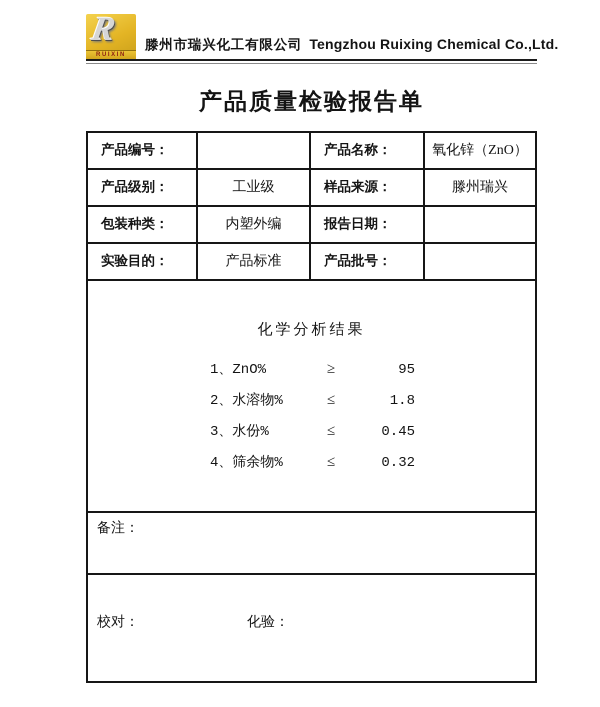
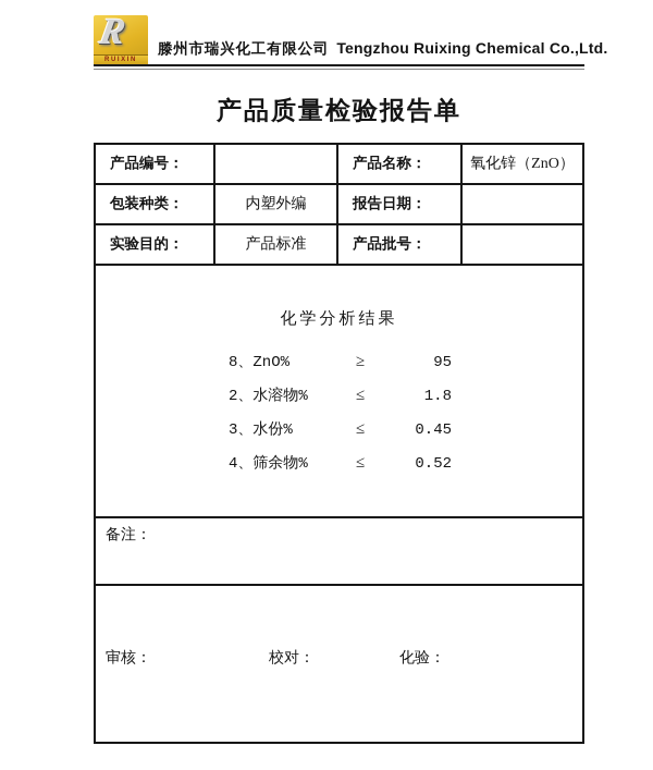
  滕州市瑞兴化工有限公司
  Tengzhou Ruixing Chemical Co.,Ltd.
  产品质量检验报告单
  产品编号：
  产品名称：
  氧化锌（ZnO）
- 产品级别：
- 工业级
- 样品来源：
- 滕州瑞兴
  包装种类：
  内塑外编
  报告日期：
  实验目的：
  产品标准
  产品批号：
  化学分析结果
- 1、ZnO%
+ 8、ZnO%
  ≥
  95
  2、水溶物%
  ≤
  1.8
  3、水份%
  ≤
  0.45
  4、筛余物%
  ≤
- 0.32
+ 0.52
  备注：
+ 审核：
  校对：
  化验：
